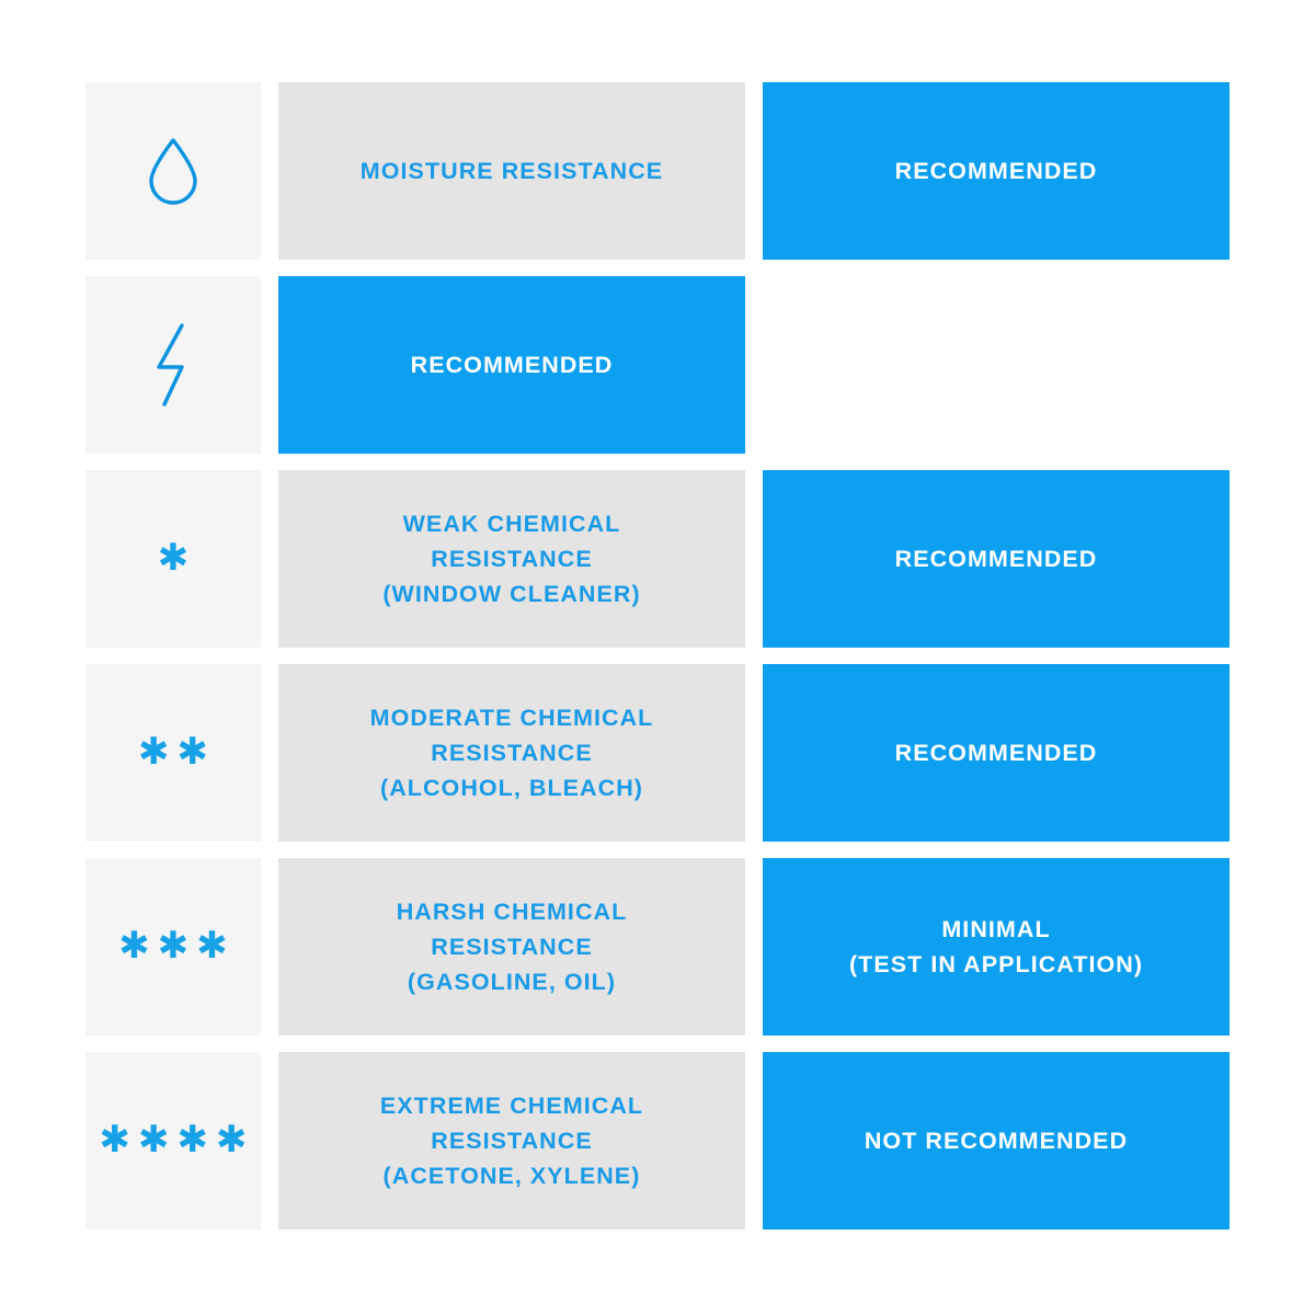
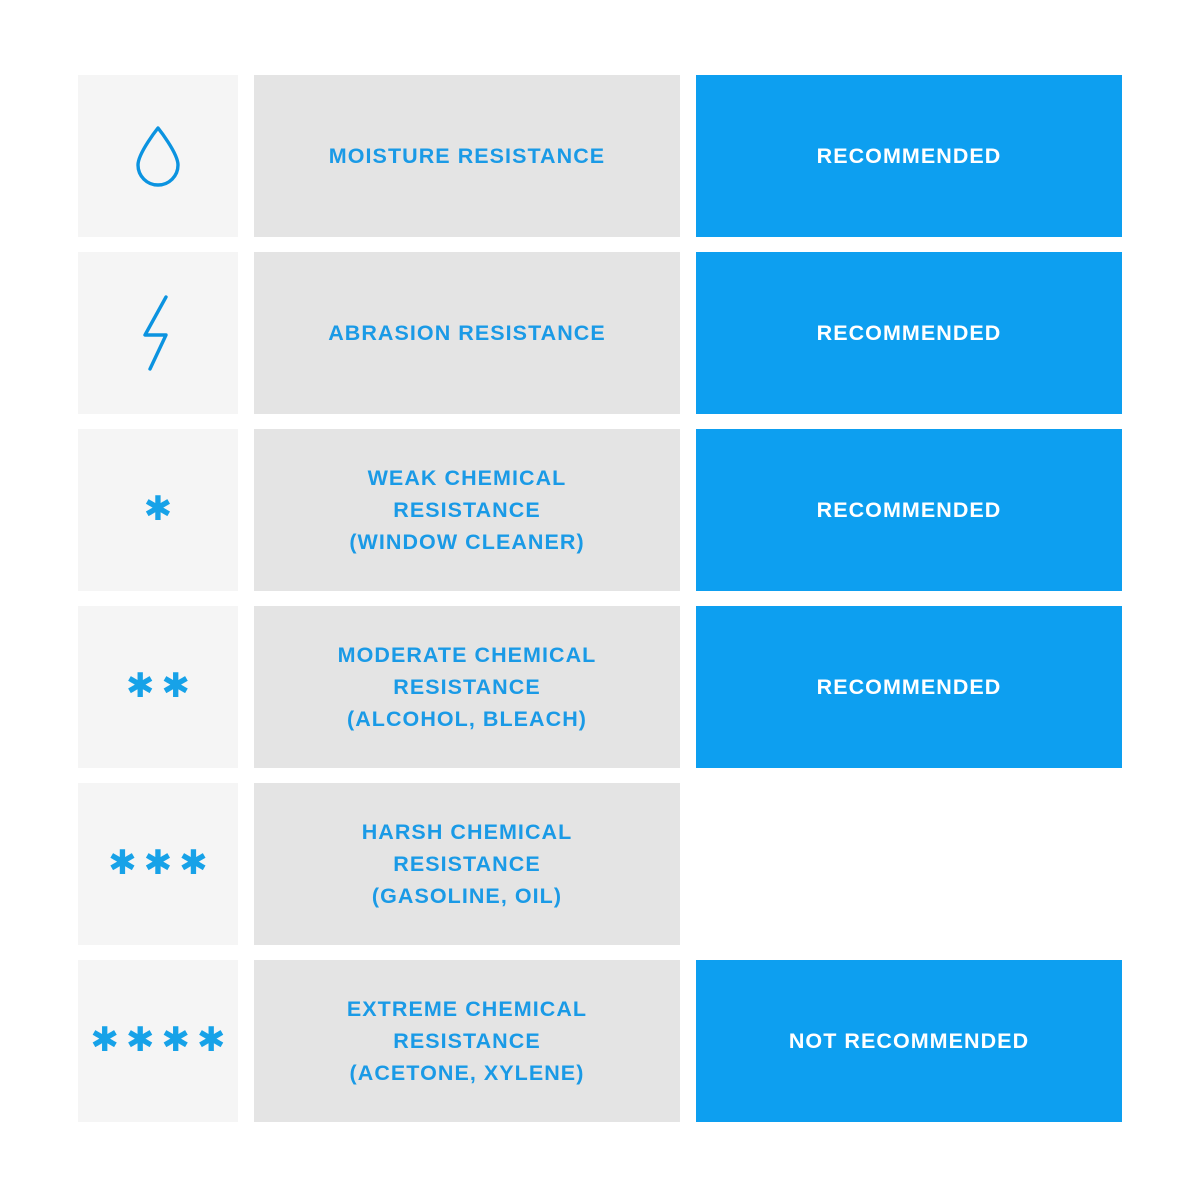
  MOISTURE RESISTANCE
  RECOMMENDED
+ ABRASION RESISTANCE
  RECOMMENDED
  ✱
  WEAK CHEMICAL
  RESISTANCE
  (WINDOW CLEANER)
  RECOMMENDED
  ✱
  ✱
  MODERATE CHEMICAL
  RESISTANCE
  (ALCOHOL, BLEACH)
  RECOMMENDED
  ✱
  ✱
  ✱
  HARSH CHEMICAL
  RESISTANCE
  (GASOLINE, OIL)
- MINIMAL
- (TEST IN APPLICATION)
  ✱
  ✱
  ✱
  ✱
  EXTREME CHEMICAL
  RESISTANCE
  (ACETONE, XYLENE)
  NOT RECOMMENDED
